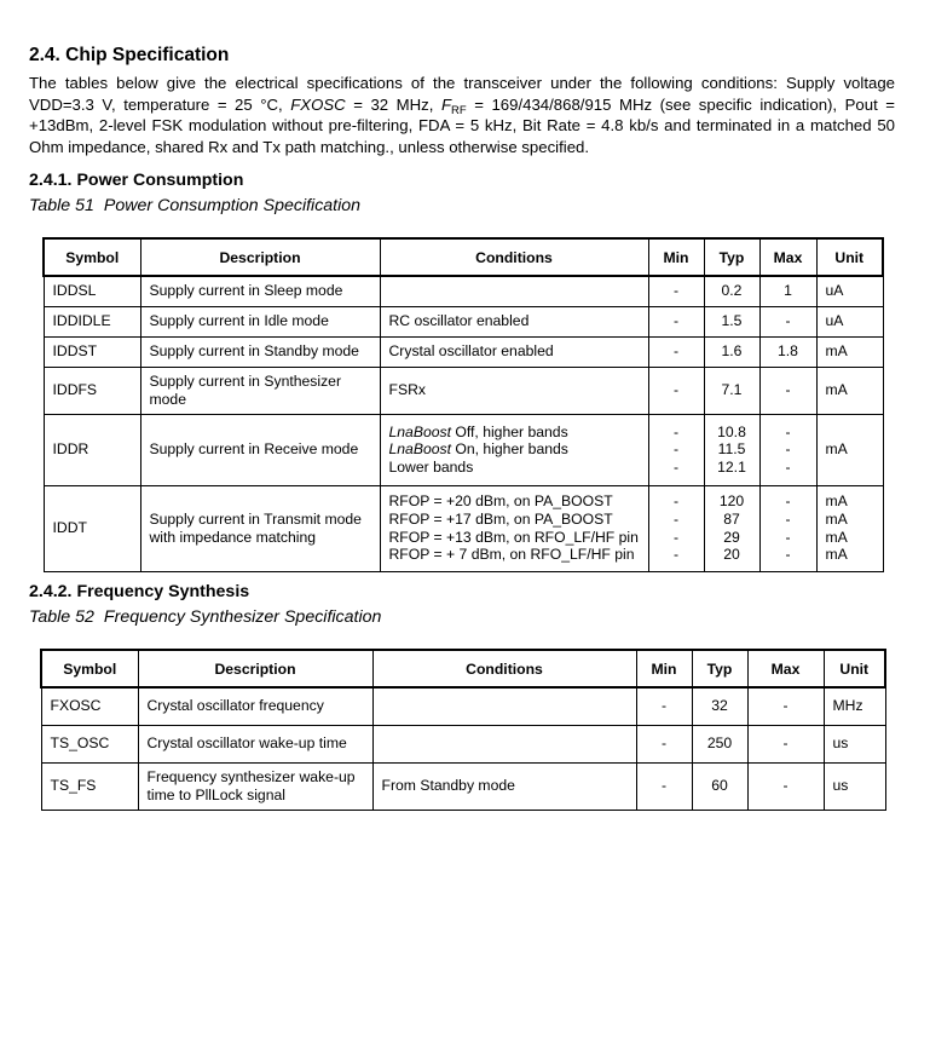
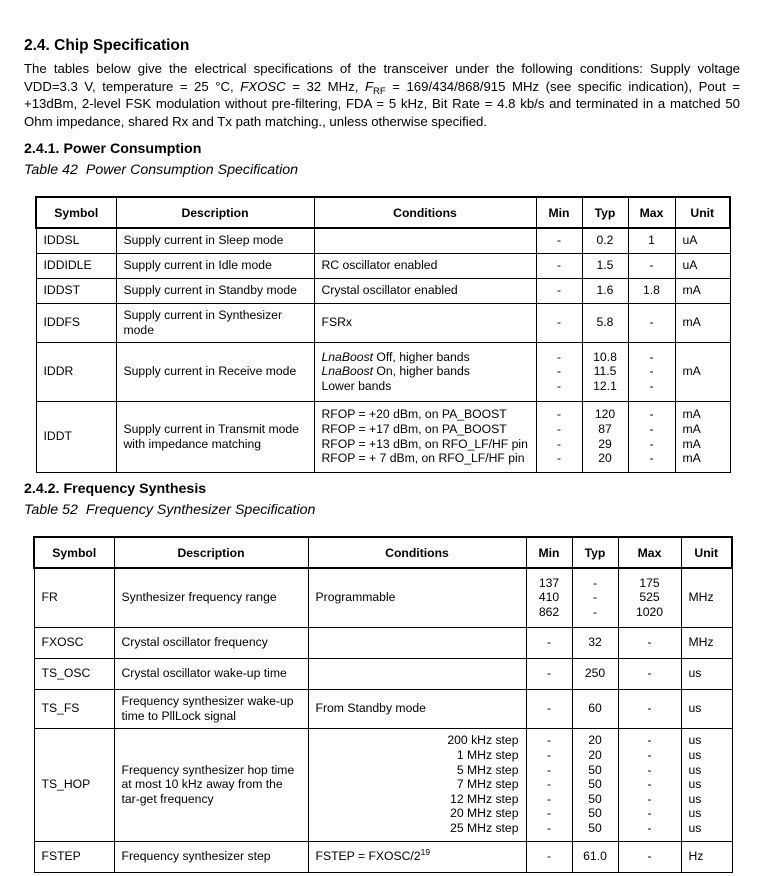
  2.4. Chip Specification
  The tables below give the electrical specifications of the transceiver under the following conditions: Supply voltage VDD=3.3 V, temperature = 25 °C, FXOSC = 32 MHz, FRF = 169/434/868/915 MHz (see specific indication), Pout = +13dBm, 2-level FSK modulation without pre-filtering, FDA = 5 kHz, Bit Rate = 4.8 kb/s and terminated in a matched 50 Ohm impedance, shared Rx and Tx path matching., unless otherwise specified.
  2.4.1. Power Consumption
- Table 51 Power Consumption Specification
+ Table 42 Power Consumption Specification
  Symbol	Description	Conditions	Min	Typ	Max	Unit
  IDDSL	Supply current in Sleep mode		-	0.2	1	uA
  IDDIDLE	Supply current in Idle mode	RC oscillator enabled	-	1.5	-	uA
  IDDST	Supply current in Standby mode	Crystal oscillator enabled	-	1.6	1.8	mA
- IDDFS	Supply current in Synthesizer mode	FSRx	-	7.1	-	mA
+ IDDFS	Supply current in Synthesizer mode	FSRx	-	5.8	-	mA
  IDDR	Supply current in Receive mode	LnaBoost Off, higher bandsLnaBoost On, higher bandsLower bands	---	10.811.512.1	---	mA
  IDDT	Supply current in Transmit mode with impedance matching	RFOP = +20 dBm, on PA_BOOSTRFOP = +17 dBm, on PA_BOOSTRFOP = +13 dBm, on RFO_LF/HF pinRFOP = + 7 dBm, on RFO_LF/HF pin	----	120872920	----	mAmAmAmA
  2.4.2. Frequency Synthesis
  Table 52 Frequency Synthesizer Specification
  Symbol	Description	Conditions	Min	Typ	Max	Unit
+ FR	Synthesizer frequency range	Programmable	137410862	---	1755251020	MHz
  FXOSC	Crystal oscillator frequency		-	32	-	MHz
  TS_OSC	Crystal oscillator wake-up time		-	250	-	us
  TS_FS	Frequency synthesizer wake-up time to PllLock signal	From Standby mode	-	60	-	us
+ TS_HOP	Frequency synthesizer hop time at most 10 kHz away from the tar-get frequency	200 kHz step1 MHz step5 MHz step7 MHz step12 MHz step20 MHz step25 MHz step	-------	20205050505050	-------	ususususususus
+ FSTEP	Frequency synthesizer step	FSTEP = FXOSC/219	-	61.0	-	Hz
